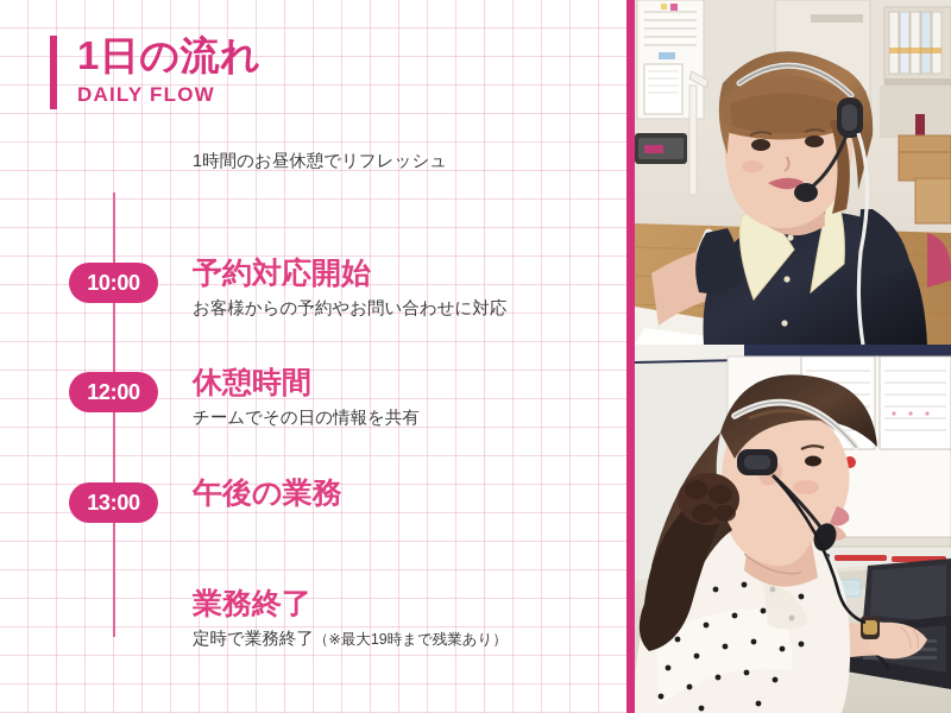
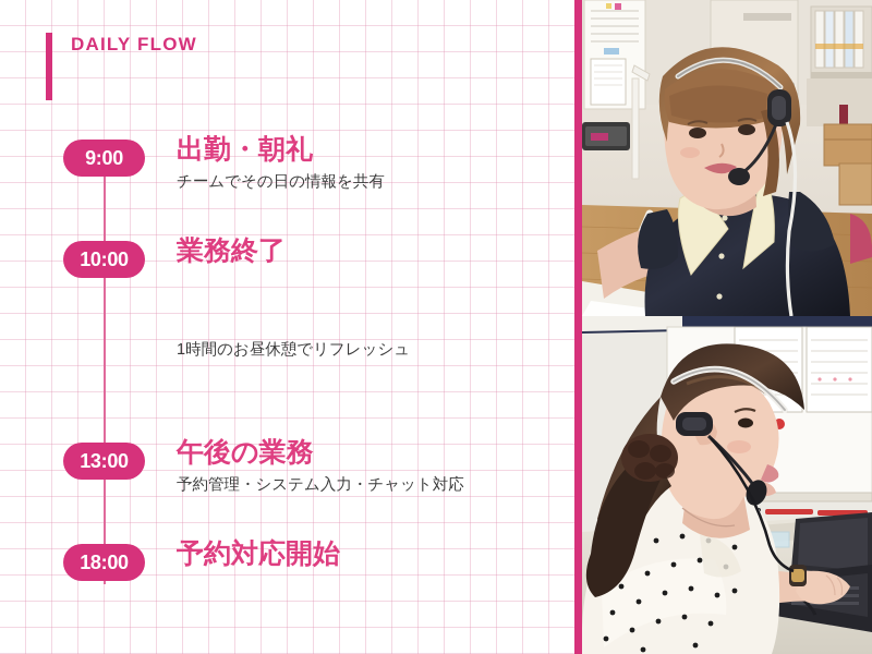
- 1日の流れ
  DAILY FLOW
+ 9:00
+ 出勤・朝礼
- 1時間のお昼休憩でリフレッシュ
+ チームでその日の情報を共有
  10:00
- 予約対応開始
+ 業務終了
- お客様からの予約やお問い合わせに対応
- 12:00
- 休憩時間
- チームでその日の情報を共有
+ 1時間のお昼休憩でリフレッシュ
  13:00
  午後の業務
+ 予約管理・システム入力・チャット対応
+ 18:00
- 業務終了
+ 予約対応開始
- 定時で業務終了（※最大19時まで残業あり）
